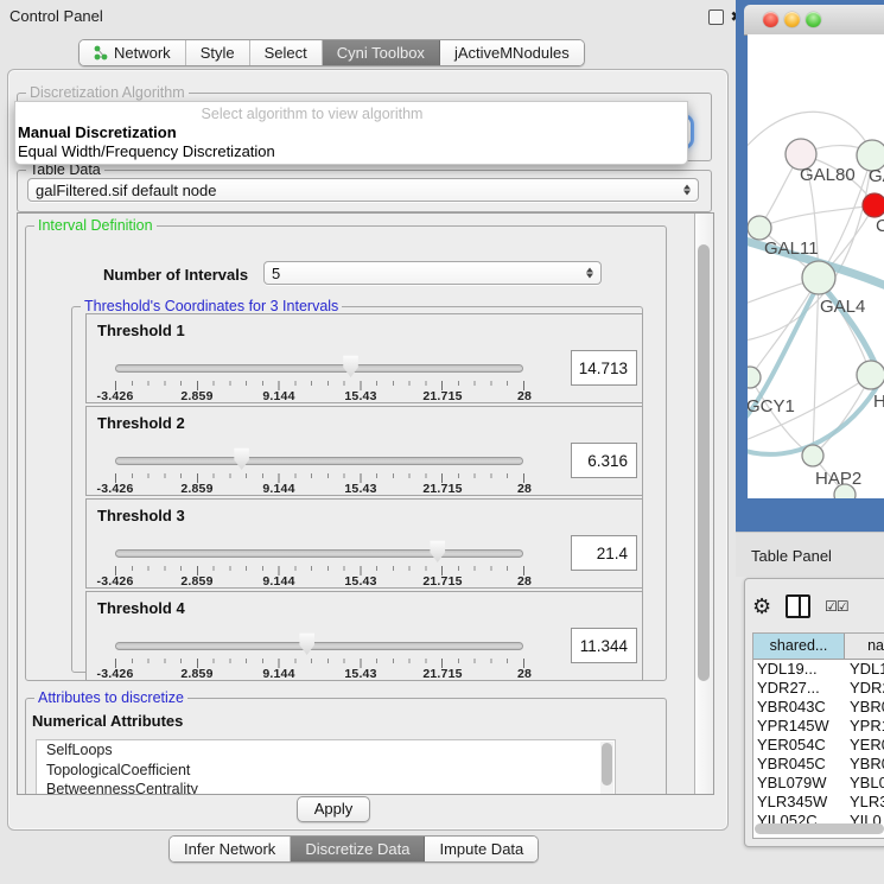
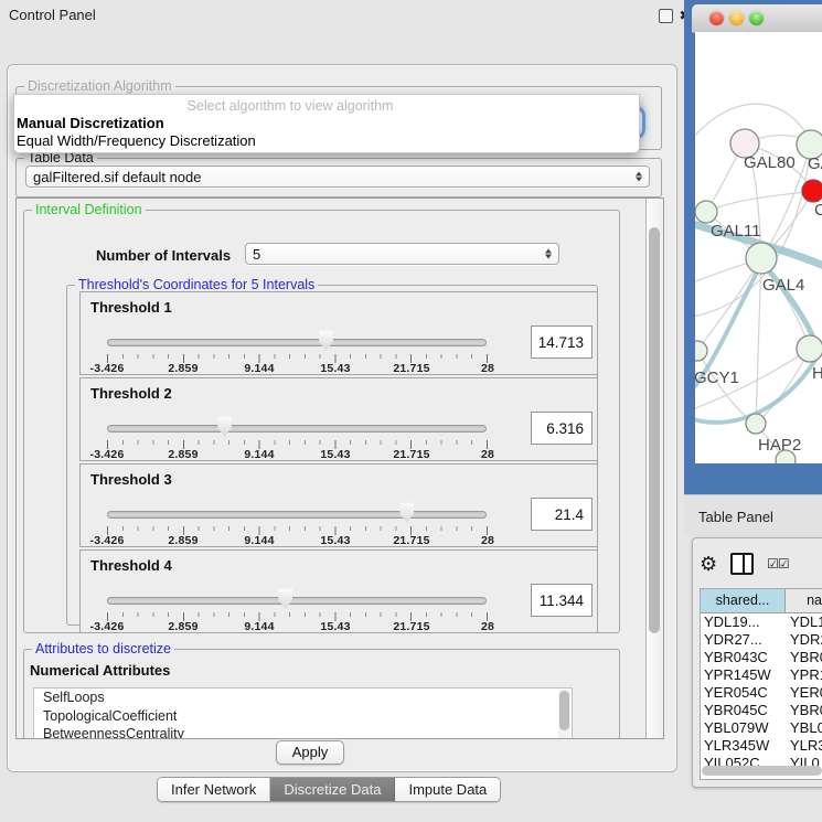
  Control Panel
- Network
- Style
- Select
- Cyni Toolbox
- jActiveMNodules
  Discretization Algorithm
  Select algorithm to view algorithm
  Manual Discretization
  Equal Width/Frequency Discretization
  Table Data
  galFiltered.sif default node
  Interval Definition
  Number of Intervals
  5
- Threshold's Coordinates for 3 Intervals
+ Threshold's Coordinates for 5 Intervals
  Threshold 1
  -3.426
  2.859
  9.144
  15.43
  21.715
  28
  14.713
  Threshold 2
  -3.426
  2.859
  9.144
  15.43
  21.715
  28
  6.316
  Threshold 3
  -3.426
  2.859
  9.144
  15.43
  21.715
  28
  21.4
  Threshold 4
  -3.426
  2.859
  9.144
  15.43
  21.715
  28
  11.344
  Attributes to discretize
  Numerical Attributes
  SelfLoops
  TopologicalCoefficient
  BetweennessCentrality
  Apply
  Infer Network
  Discretize Data
  Impute Data
  GAL80
  C
  GAL11
  GAL4
  GCY1
  H
  HAP2
  Table Panel
  ⚙
  ☑☑
  shared...
  na
  YDL19...
  YDL
  YDR27...
  YDR
  YBR043C
  YBR
  YPR145W
  YPR
  YER054C
  YER
  YBR045C
  YBR
  YBL079W
  YBL0
  YLR345W
  YLR
  YIL052C
  YIL0
